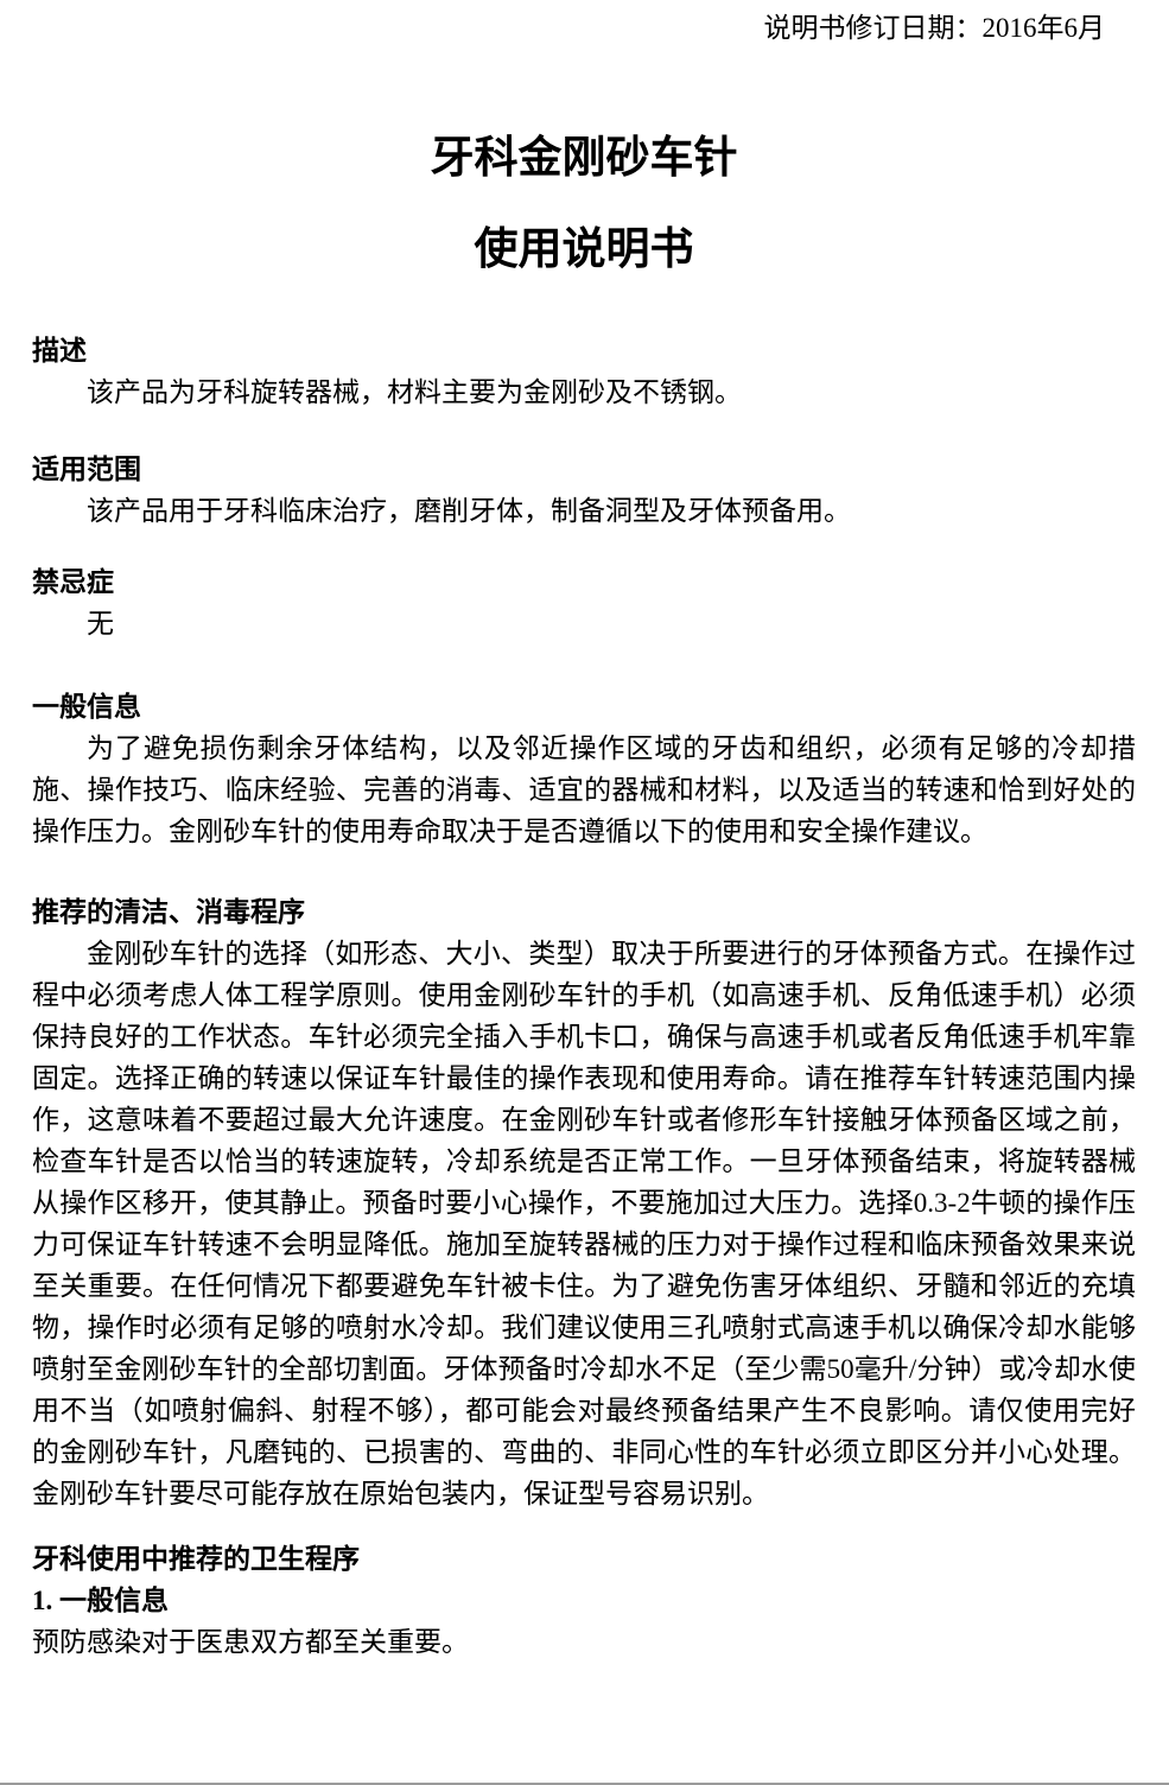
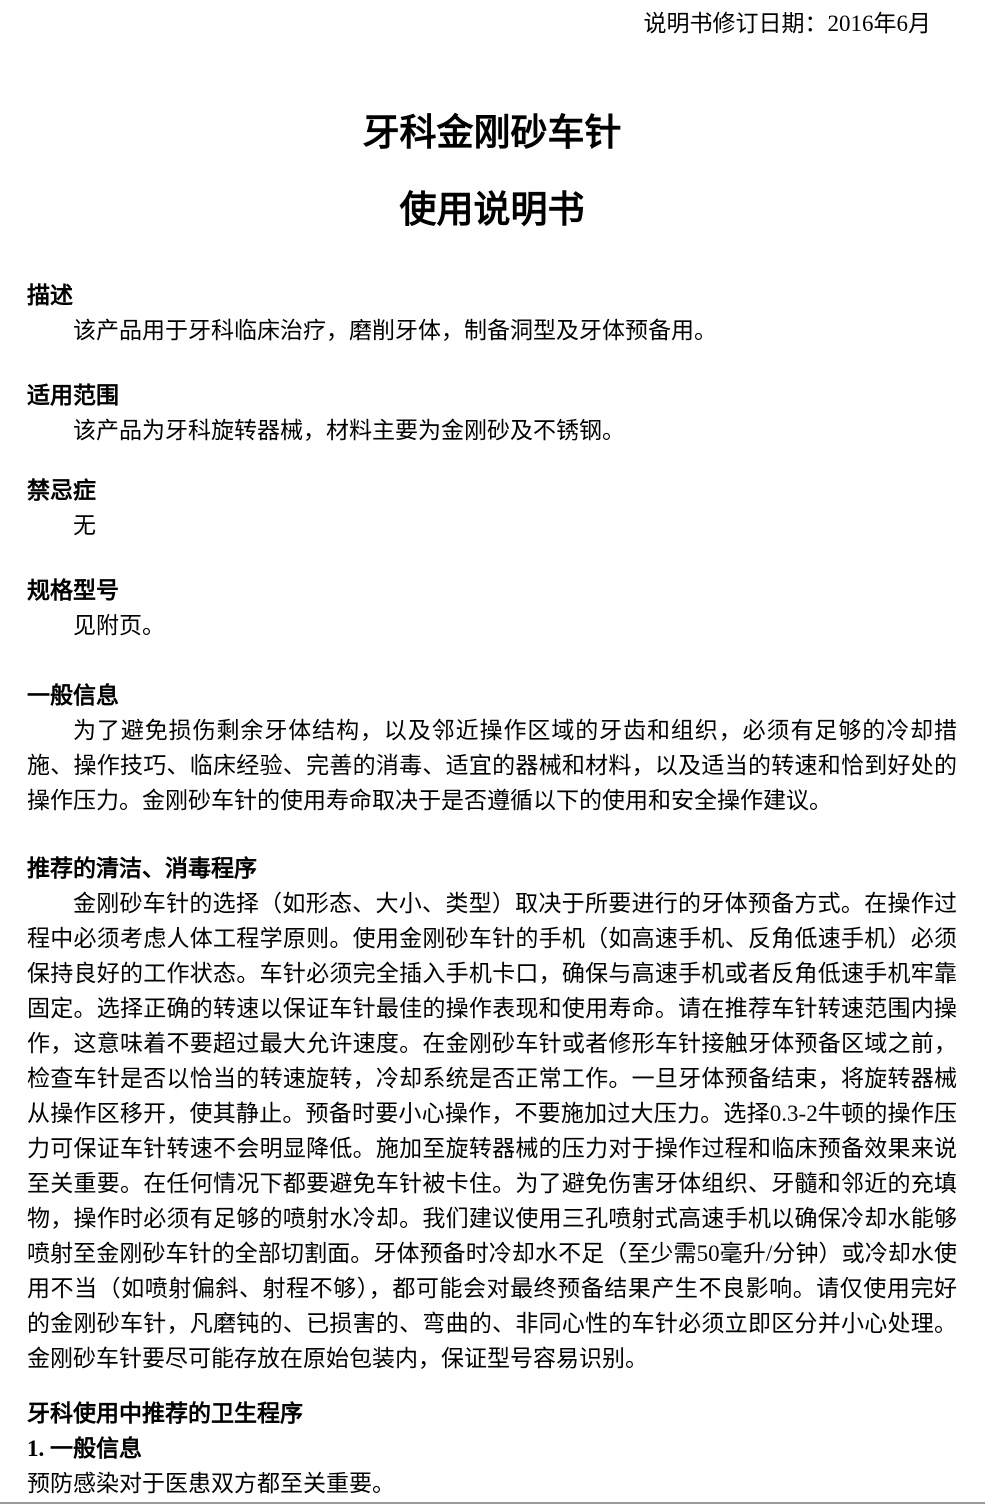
  说明书修订日期：2016年6月
  牙科金刚砂车针
  使用说明书
  描述
- 该产品为牙科旋转器械，材料主要为金刚砂及不锈钢。
+ 该产品用于牙科临床治疗，磨削牙体，制备洞型及牙体预备用。
  适用范围
- 该产品用于牙科临床治疗，磨削牙体，制备洞型及牙体预备用。
+ 该产品为牙科旋转器械，材料主要为金刚砂及不锈钢。
  禁忌症
  无
+ 规格型号
+ 见附页。
  一般信息
  为了避免损伤剩余牙体结构，以及邻近操作区域的牙齿和组织，必须有足够的冷却措施、操作技巧、临床经验、完善的消毒、适宜的器械和材料，以及适当的转速和恰到好处的操作压力。金刚砂车针的使用寿命取决于是否遵循以下的使用和安全操作建议。
  推荐的清洁、消毒程序
  金刚砂车针的选择（如形态、大小、类型）取决于所要进行的牙体预备方式。在操作过程中必须考虑人体工程学原则。使用金刚砂车针的手机（如高速手机、反角低速手机）必须保持良好的工作状态。车针必须完全插入手机卡口，确保与高速手机或者反角低速手机牢靠固定。选择正确的转速以保证车针最佳的操作表现和使用寿命。请在推荐车针转速范围内操作，这意味着不要超过最大允许速度。在金刚砂车针或者修形车针接触牙体预备区域之前，检查车针是否以恰当的转速旋转，冷却系统是否正常工作。一旦牙体预备结束，将旋转器械从操作区移开，使其静止。预备时要小心操作，不要施加过大压力。选择0.3-2牛顿的操作压力可保证车针转速不会明显降低。施加至旋转器械的压力对于操作过程和临床预备效果来说至关重要。在任何情况下都要避免车针被卡住。为了避免伤害牙体组织、牙髓和邻近的充填物，操作时必须有足够的喷射水冷却。我们建议使用三孔喷射式高速手机以确保冷却水能够喷射至金刚砂车针的全部切割面。牙体预备时冷却水不足（至少需50毫升/分钟）或冷却水使用不当（如喷射偏斜、射程不够），都可能会对最终预备结果产生不良影响。请仅使用完好的金刚砂车针，凡磨钝的、已损害的、弯曲的、非同心性的车针必须立即区分并小心处理。金刚砂车针要尽可能存放在原始包装内，保证型号容易识别。
  牙科使用中推荐的卫生程序
  1. 一般信息
  预防感染对于医患双方都至关重要。
